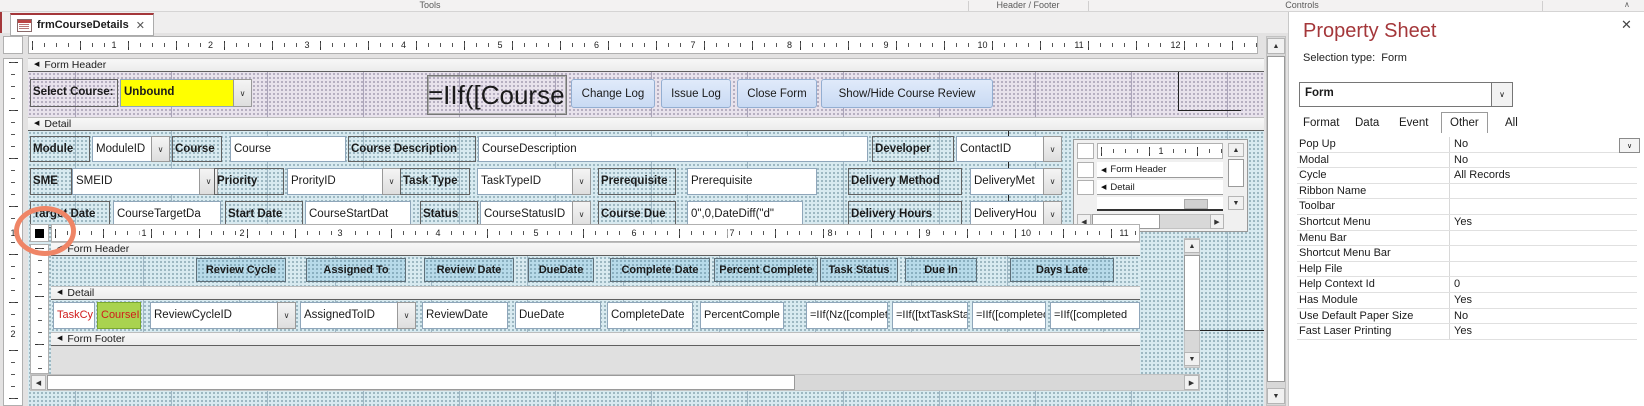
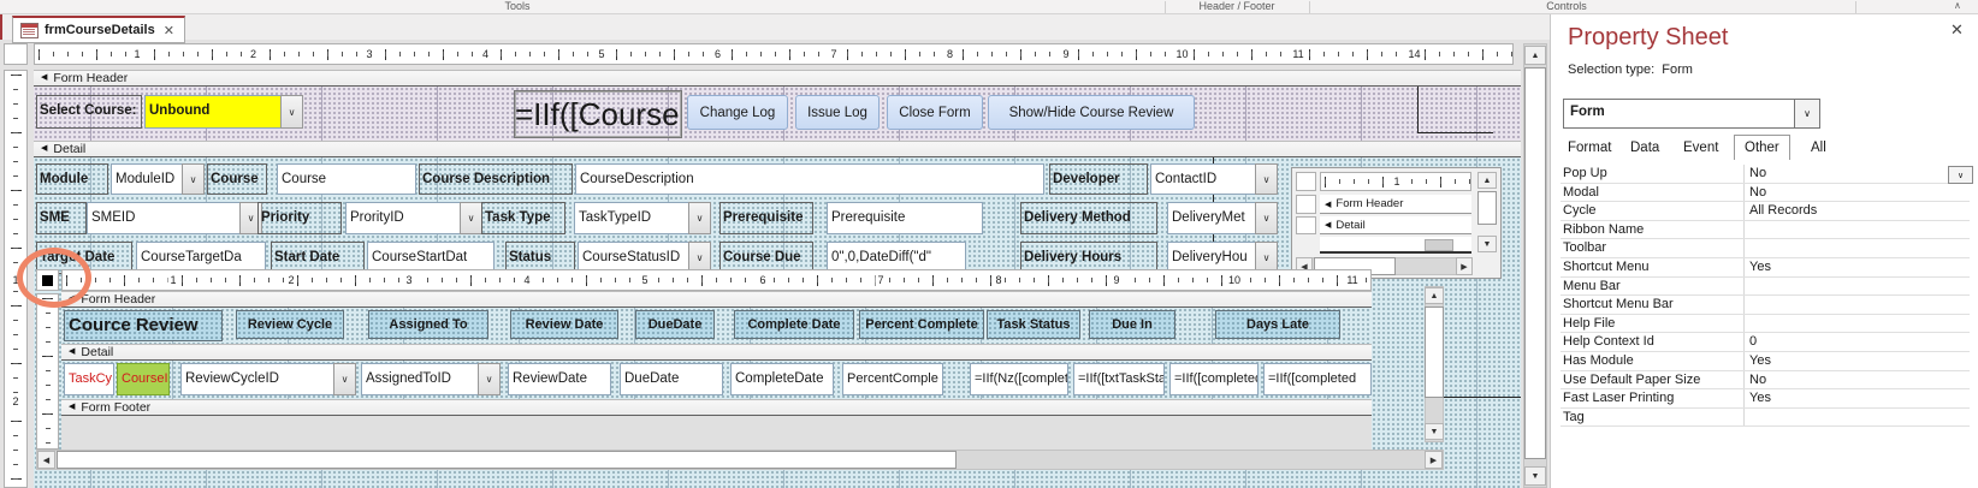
  Tools
  Header / Footer
  Controls
  ∧
  frmCourseDetails
  ✕
  1
  2
  3
  4
  5
  6
  7
  8
  9
  10
  11
- 12
+ 14
  1
  2
  Form Header
  Select Course:
  Unbound
  ∨
  =IIf([Course
  Change Log
  Issue Log
  Close Form
  Show/Hide Course Review
  Detail
  Module
  ModuleID
  ∨
  Course
  Course
  Course Description
  CourseDescription
  Developer
  ContactID
  ∨
  SME
  SMEID
  ∨
  Priority
  ProrityID
  ∨
  Task Type
  TaskTypeID
  ∨
  Prerequisite
  Prerequisite
  Delivery Method
  DeliveryMet
  ∨
  Target Date
  CourseTargetDa
  Start Date
  CourseStartDat
  Status
  CourseStatusID
  ∨
  Course Due
  0",0,DateDiff("d"
  Delivery Hours
  DeliveryHou
  ∨
  1
  Form Header
  Detail
  1
  2
  3
  4
  5
  6
  7
  8
  9
  10
  11
  Form Header
+ Cource Review
  Review Cycle
  Assigned To
  Review Date
  DueDate
  Complete Date
  Percent Complete
  Task Status
  Due In
  Days Late
  Detail
  TaskCy
  CourseI
  ReviewCycleID
  ∨
  AssignedToID
  ∨
  ReviewDate
  DueDate
  CompleteDate
  PercentComple
  =IIf(Nz([complet
  =IIf([txtTaskSta
  =IIf([complete
  =IIf([completed
  Form Footer
  ✕
  Property Sheet
  Selection type: Form
  Form
  ∨
  Format
  Data
  Event
  Other
  All
  Pop Up
  No
  Modal
  No
  Cycle
  All Records
  Ribbon Name
  Toolbar
  Shortcut Menu
  Yes
  Menu Bar
  Shortcut Menu Bar
  Help File
  Help Context Id
  0
  Has Module
  Yes
  Use Default Paper Size
  No
  Fast Laser Printing
  Yes
+ Tag
